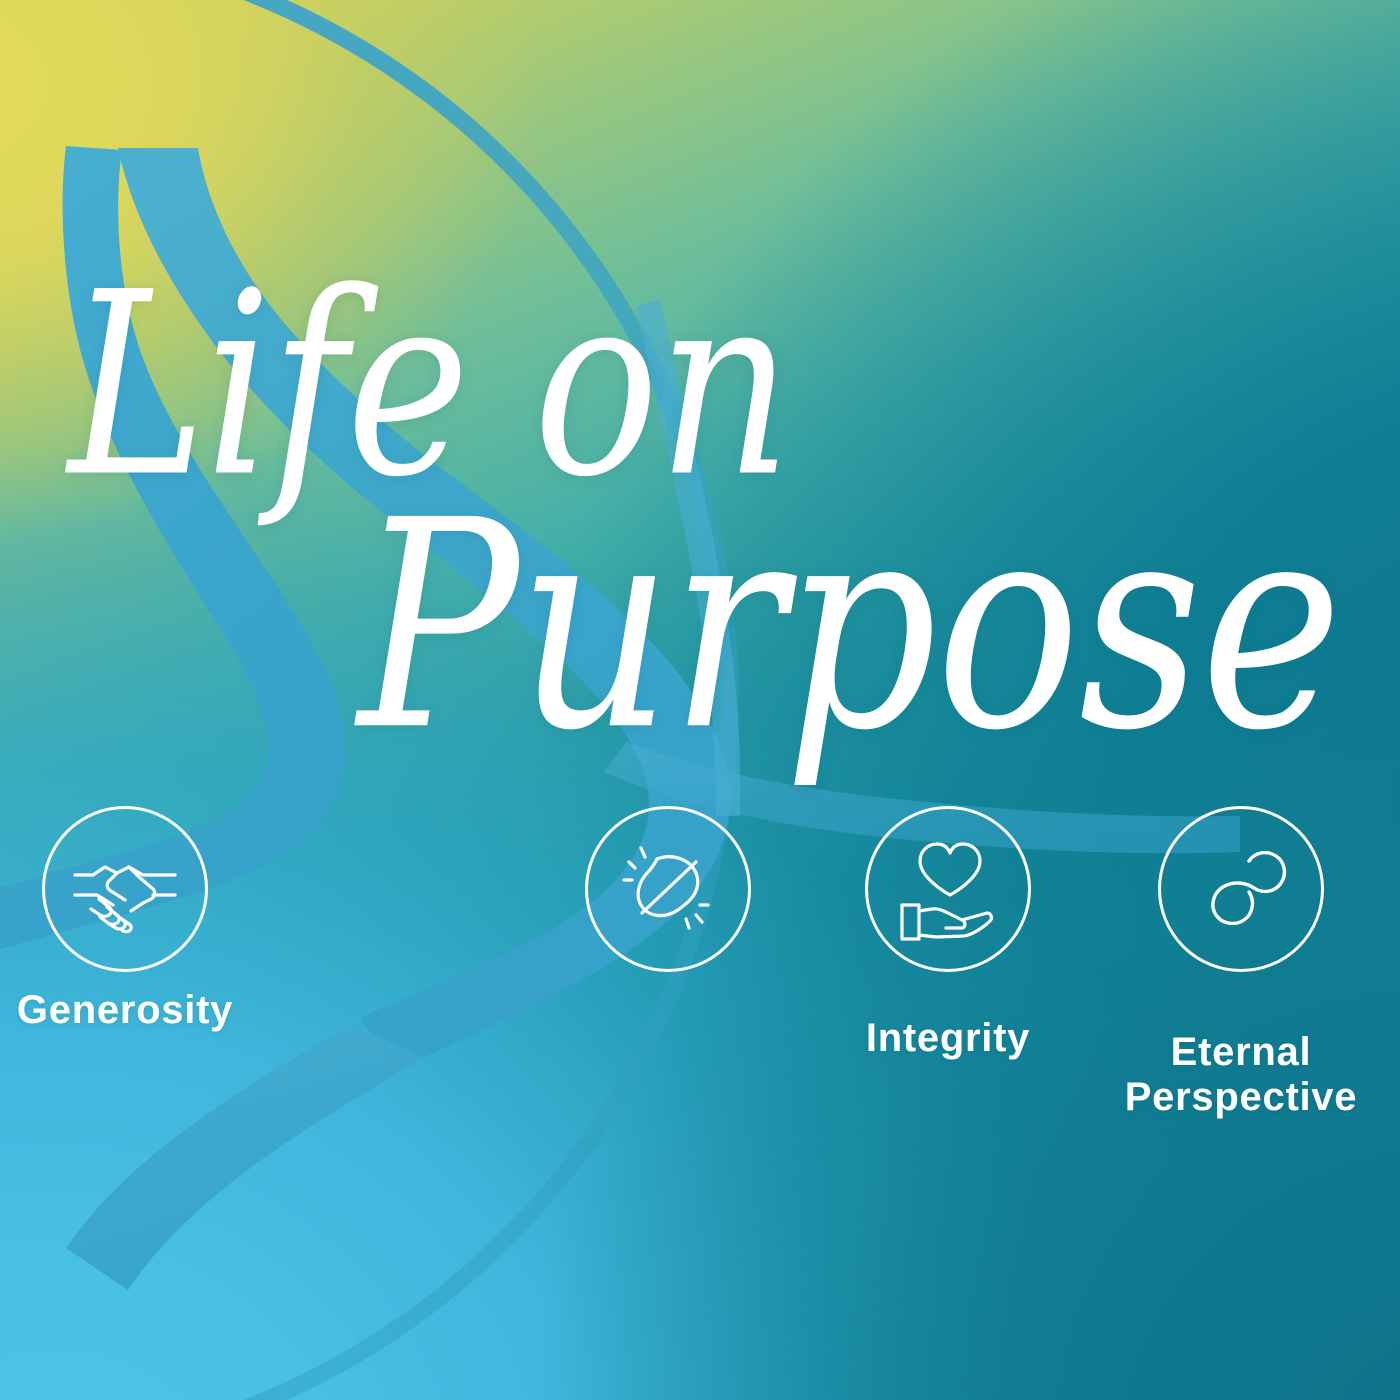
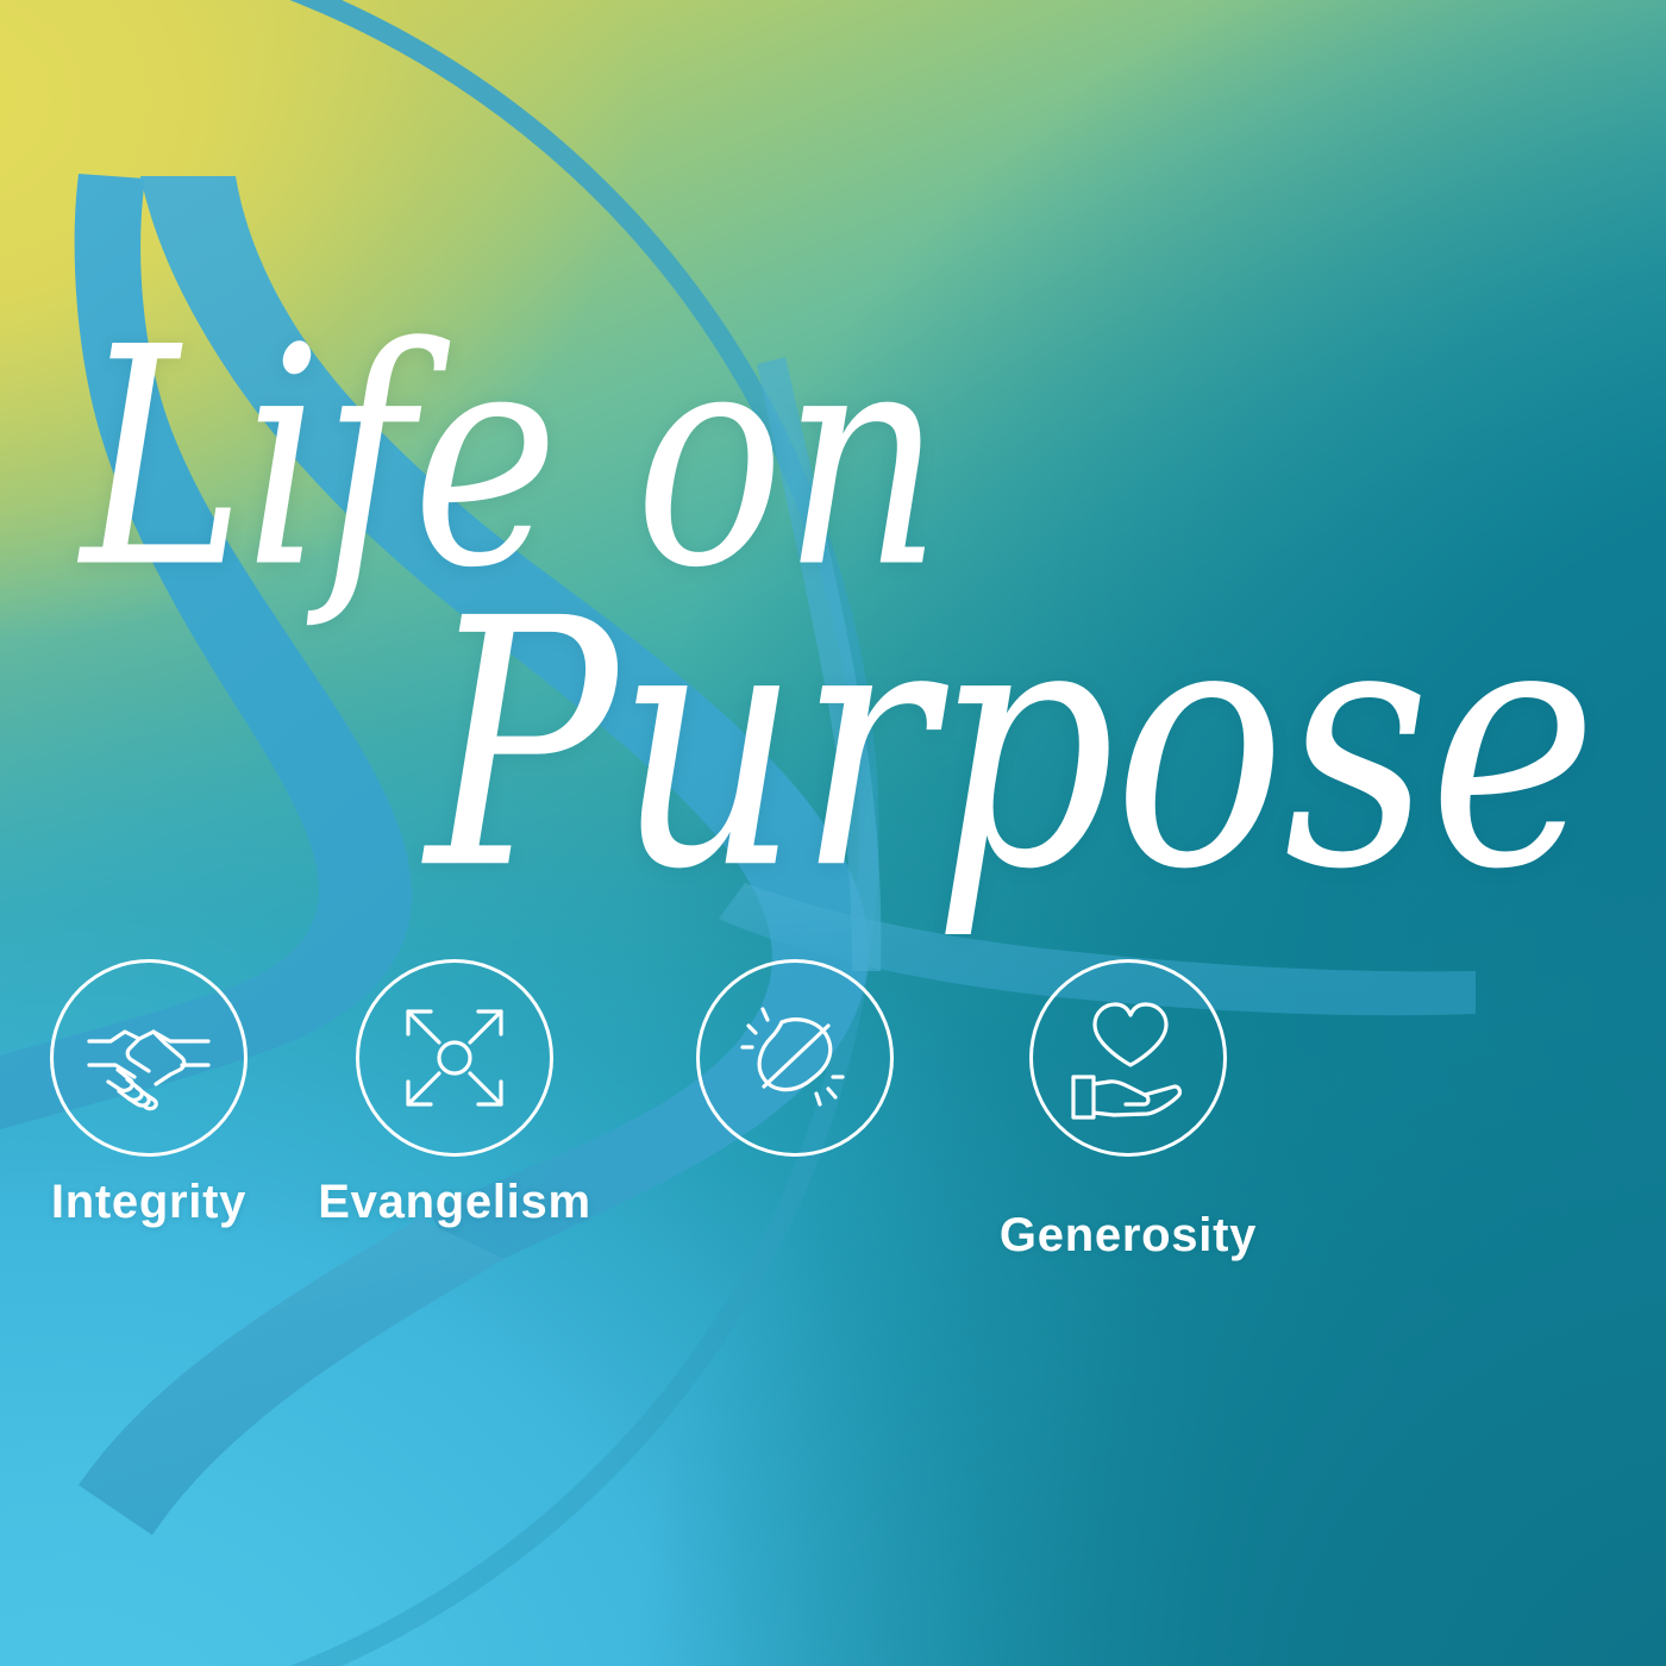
  Life on
  Purpose
- Generosity
+ Integrity
+ Evangelism
- Integrity
+ Generosity
- Eternal Perspective
